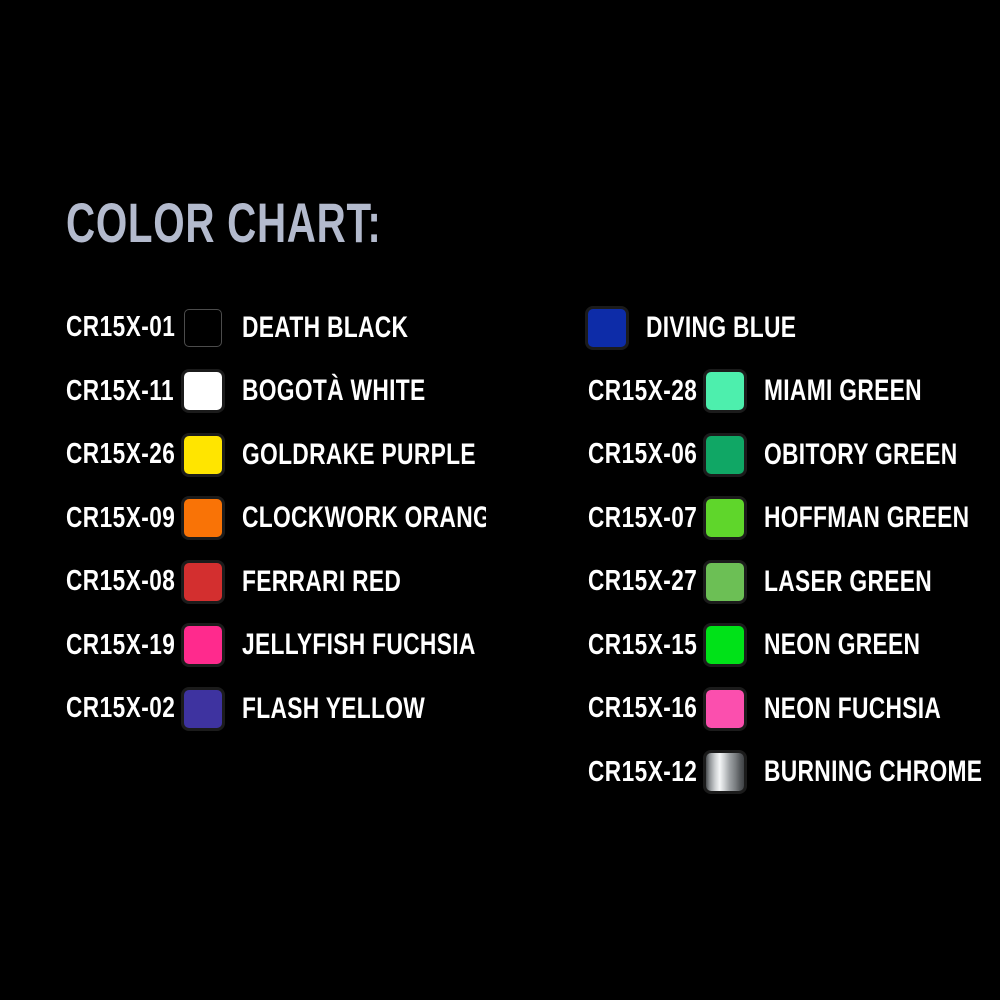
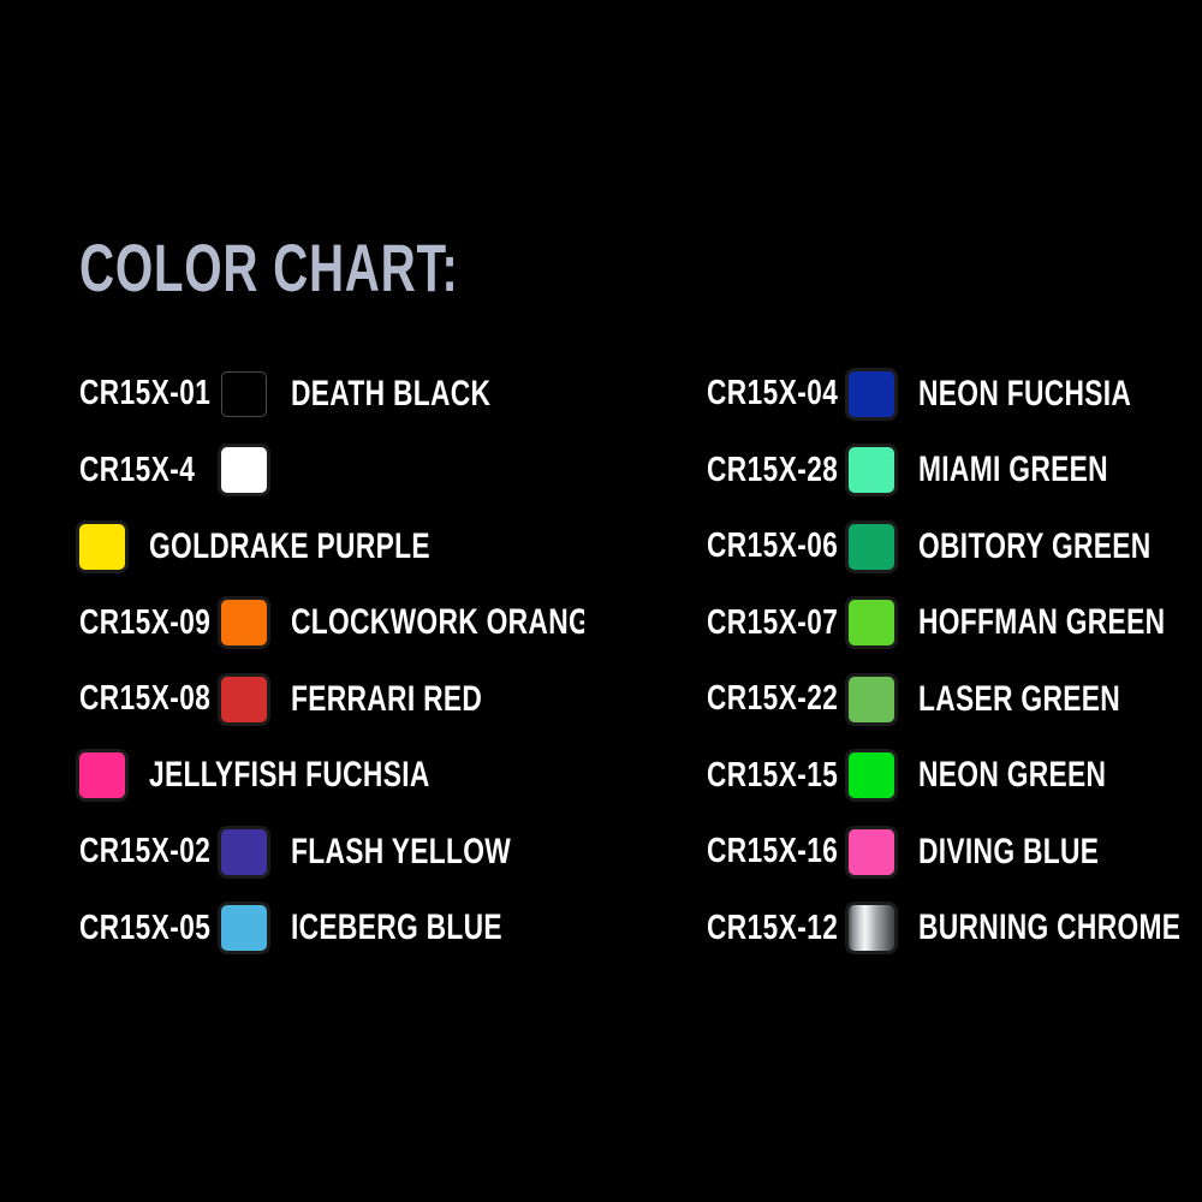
  COLOR CHART:
  CR15X-01
  DEATH BLACK
- CR15X-11
+ CR15X-4
- BOGOTÀ WHITE
- CR15X-26
  GOLDRAKE PURPLE
  CR15X-09
  CLOCKWORK ORANG
  CR15X-08
  FERRARI RED
- CR15X-19
  JELLYFISH FUCHSIA
  CR15X-02
  FLASH YELLOW
+ CR15X-05
+ ICEBERG BLUE
+ CR15X-04
- DIVING BLUE
+ NEON FUCHSIA
  CR15X-28
  MIAMI GREEN
  CR15X-06
  OBITORY GREEN
  CR15X-07
  HOFFMAN GREEN
- CR15X-27
+ CR15X-22
  LASER GREEN
  CR15X-15
  NEON GREEN
  CR15X-16
- NEON FUCHSIA
+ DIVING BLUE
  CR15X-12
  BURNING CHROME
